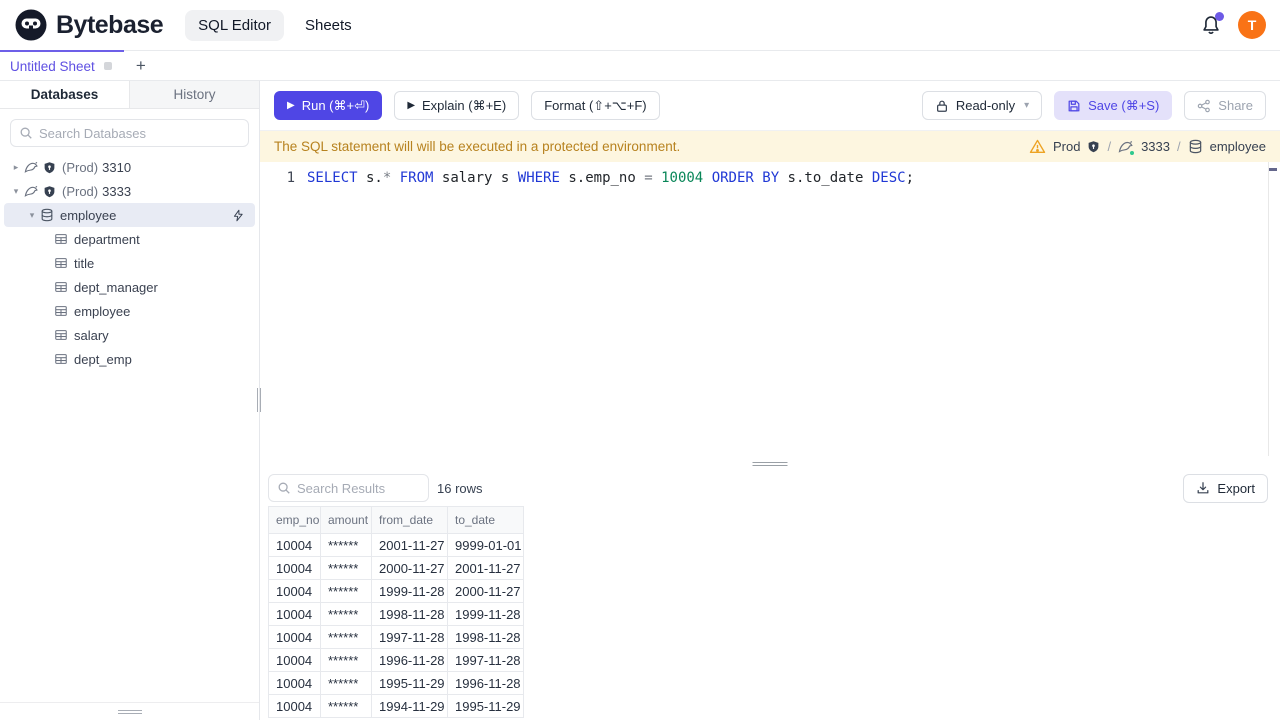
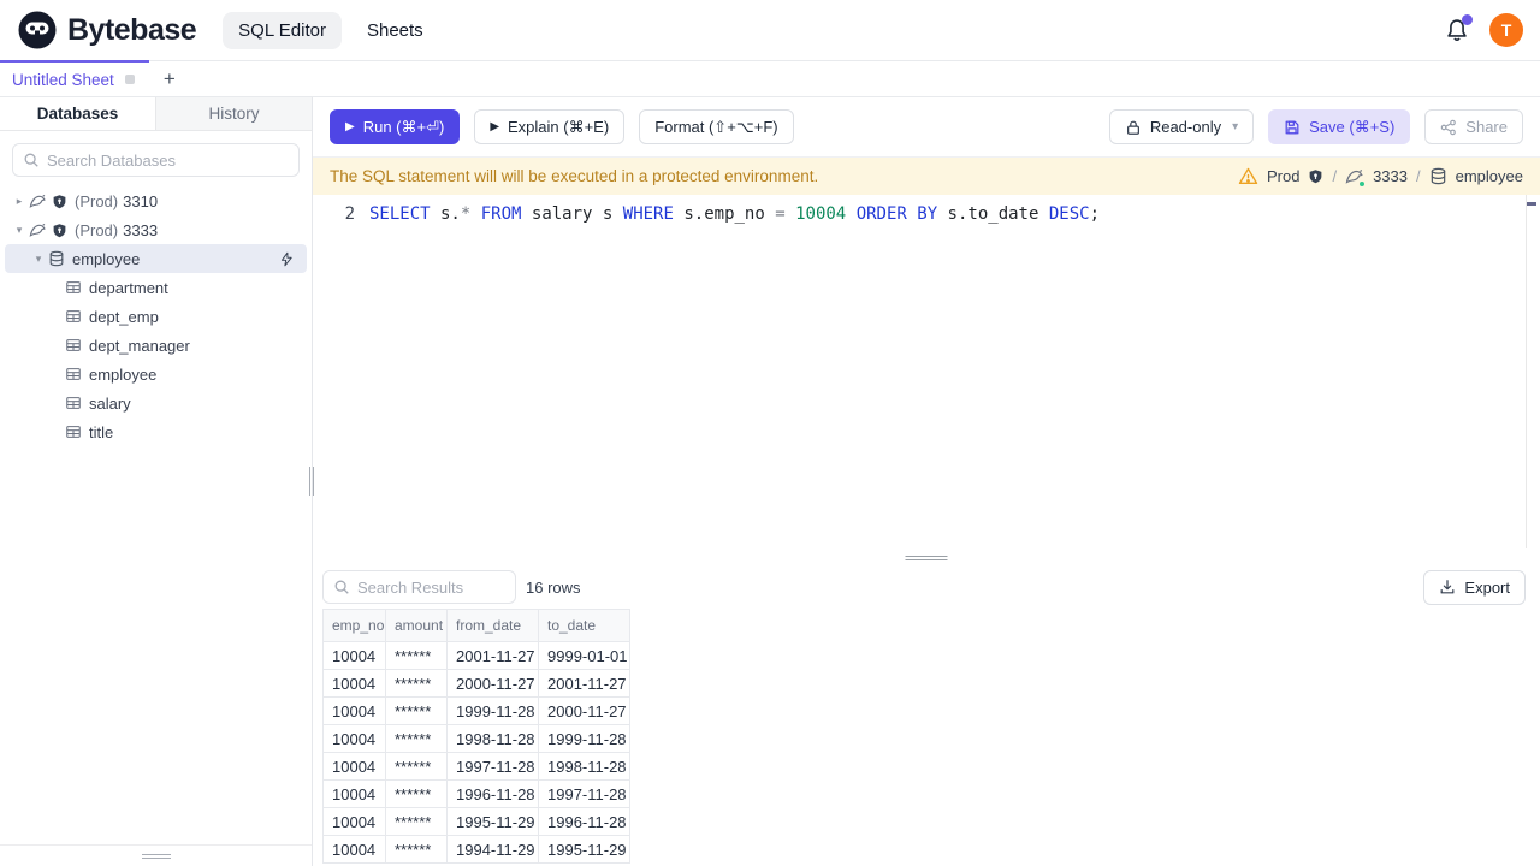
  Bytebase
  SQL Editor
  Sheets
  T
  Untitled Sheet
  +
  Databases
  History
  Search Databases
  ▸
  (Prod)
  3310
  ▾
  (Prod)
  3333
  ▾
  employee
  department
- title
+ dept_emp
  dept_manager
  employee
  salary
- dept_emp
+ title
  ▶
  Run (⌘+⏎)
  ▶
  Explain (⌘+E)
  Format (⇧+⌥+F)
  Read-only
  ▾
  Save (⌘+S)
  Share
  The SQL statement will will be executed in a protected environment.
  Prod
  /
  3333
  /
  employee
- 1
+ 2
  SELECT s.* FROM salary s WHERE s.emp_no = 10004 ORDER BY s.to_date DESC;
  Search Results
  16 rows
  Export
  emp_no	amount	from_date	to_date
  10004	******	2001-11-27	9999-01-01
  10004	******	2000-11-27	2001-11-27
  10004	******	1999-11-28	2000-11-27
  10004	******	1998-11-28	1999-11-28
  10004	******	1997-11-28	1998-11-28
  10004	******	1996-11-28	1997-11-28
  10004	******	1995-11-29	1996-11-28
  10004	******	1994-11-29	1995-11-29
